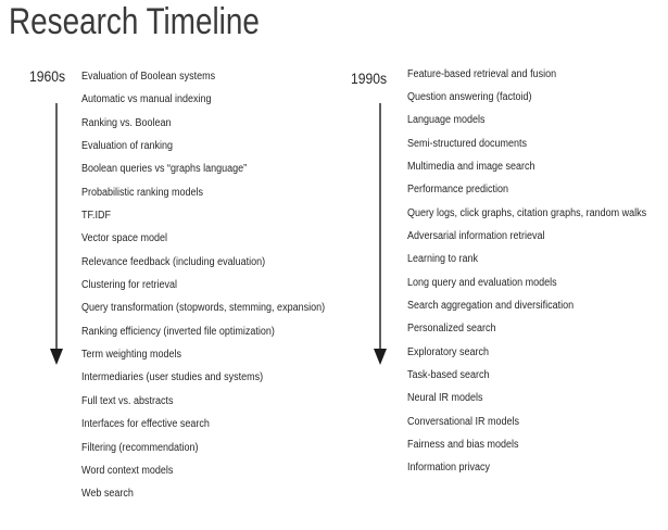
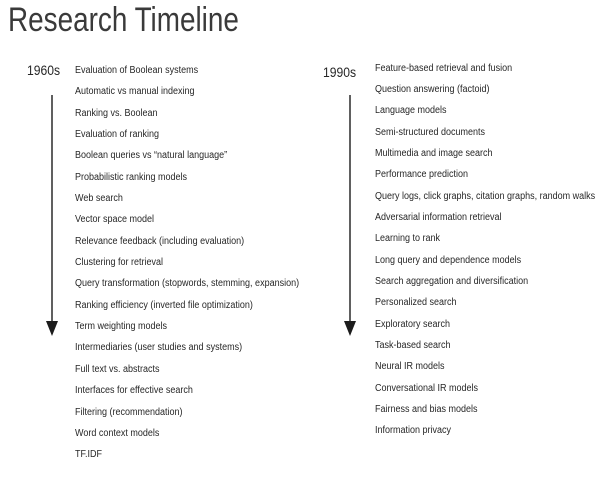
  Research Timeline
  1960s
  Evaluation of Boolean systems
  Automatic vs manual indexing
  Ranking vs. Boolean
  Evaluation of ranking
- Boolean queries vs “graphs language”
+ Boolean queries vs “natural language”
  Probabilistic ranking models
- TF.IDF
+ Web search
  Vector space model
  Relevance feedback (including evaluation)
  Clustering for retrieval
  Query transformation (stopwords, stemming, expansion)
  Ranking efficiency (inverted file optimization)
  Term weighting models
  Intermediaries (user studies and systems)
  Full text vs. abstracts
  Interfaces for effective search
  Filtering (recommendation)
  Word context models
- Web search
+ TF.IDF
  1990s
  Feature-based retrieval and fusion
  Question answering (factoid)
  Language models
  Semi-structured documents
  Multimedia and image search
  Performance prediction
  Query logs, click graphs, citation graphs, random walks
  Adversarial information retrieval
  Learning to rank
- Long query and evaluation models
+ Long query and dependence models
  Search aggregation and diversification
  Personalized search
  Exploratory search
  Task-based search
  Neural IR models
  Conversational IR models
  Fairness and bias models
  Information privacy
